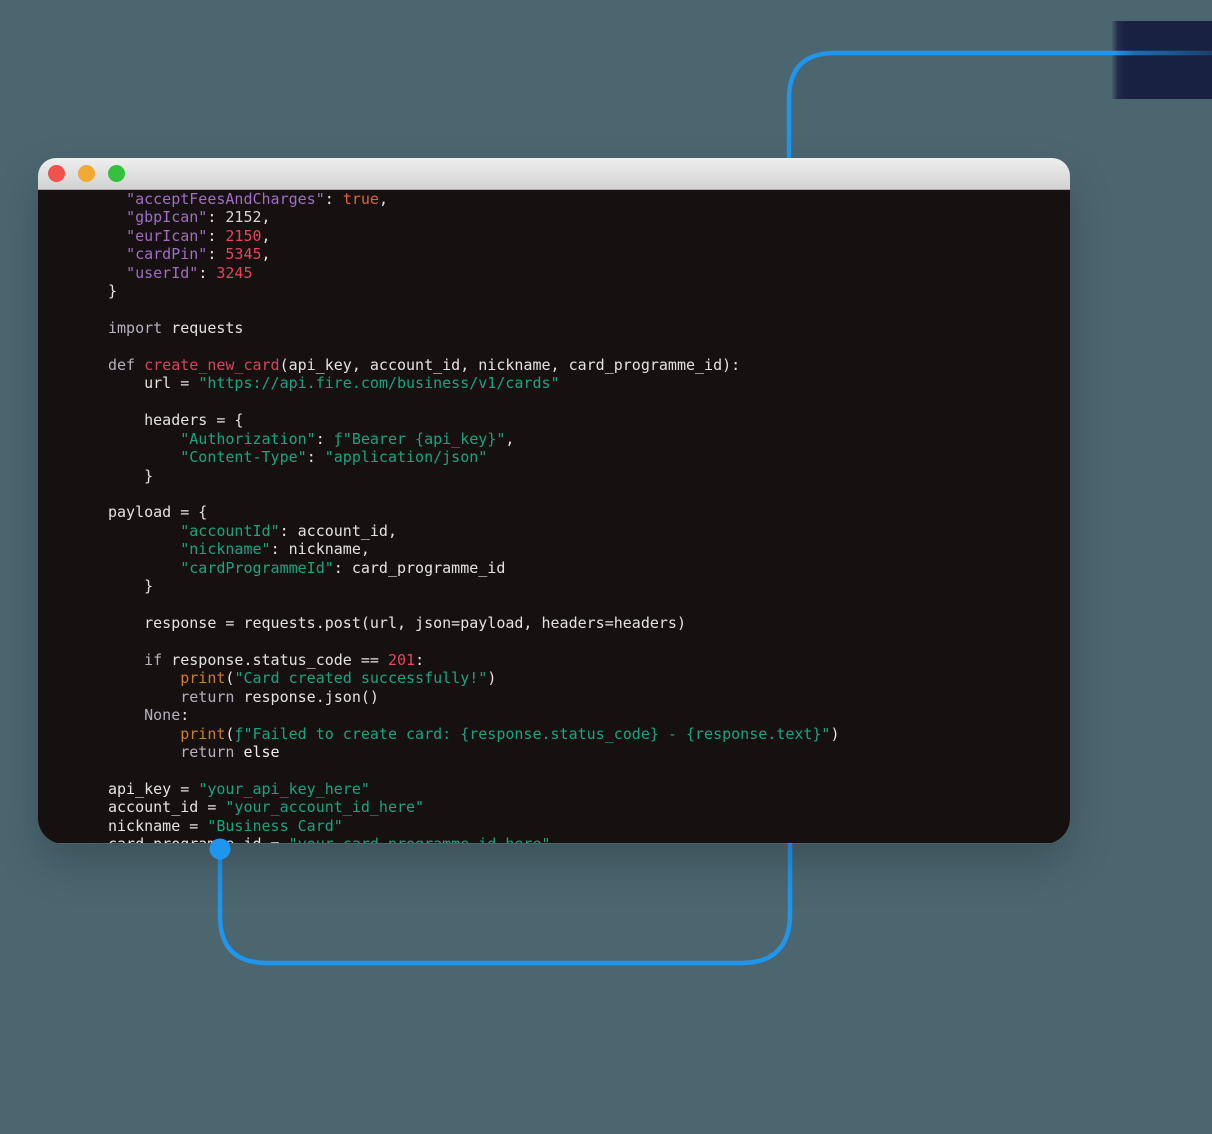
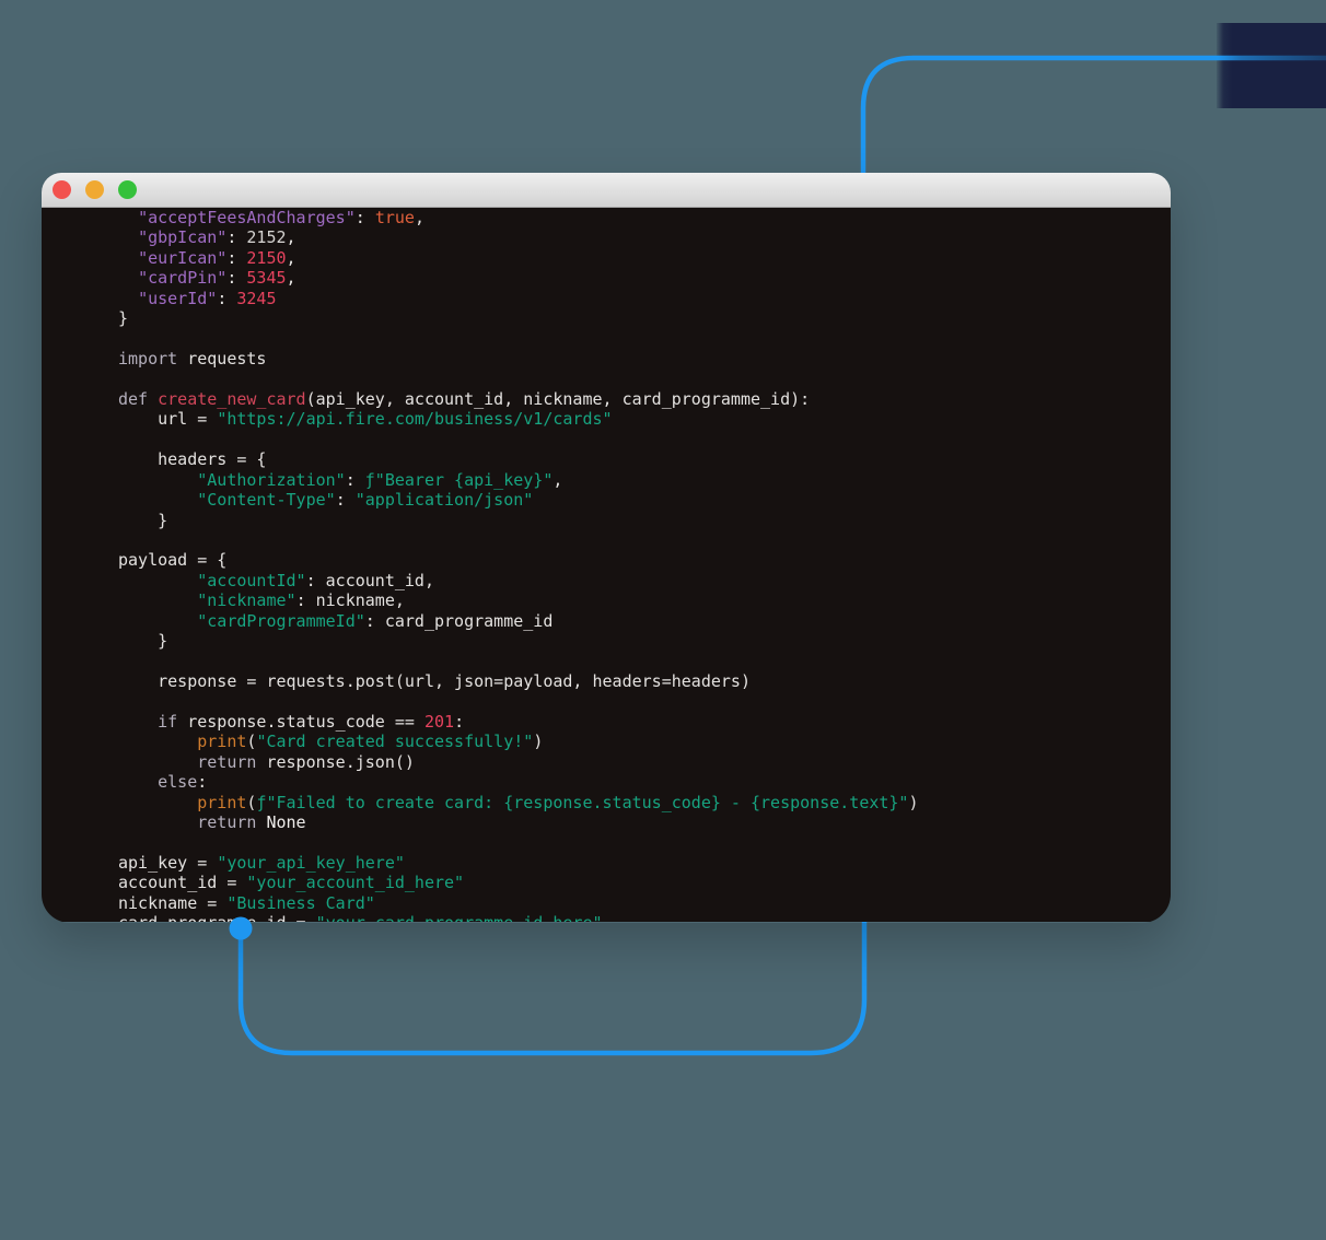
  "acceptFeesAndCharges": true,
  "gbpIcan": 2152,
  "eurIcan": 2150,
  "cardPin": 5345,
  "userId": 3245
  }
  import requests
  def create_new_card(api_key, account_id, nickname, card_programme_id):
  url = "https://api.fire.com/business/v1/cards"
  headers = {
  "Authorization": ƒ"Bearer {api_key}",
  "Content-Type": "application/json"
  }
  payload = {
  "accountId": account_id,
  "nickname": nickname,
  "cardProgrammeId": card_programme_id
  }
  response = requests.post(url, json=payload, headers=headers)
  if response.status_code == 201:
  print("Card created successfully!")
  return response.json()
- None:
+ else:
  print(ƒ"Failed to create card: {response.status_code} - {response.text}")
- return else
+ return None
  api_key = "your_api_key_here"
  account_id = "your_account_id_here"
  nickname = "Business Card"
